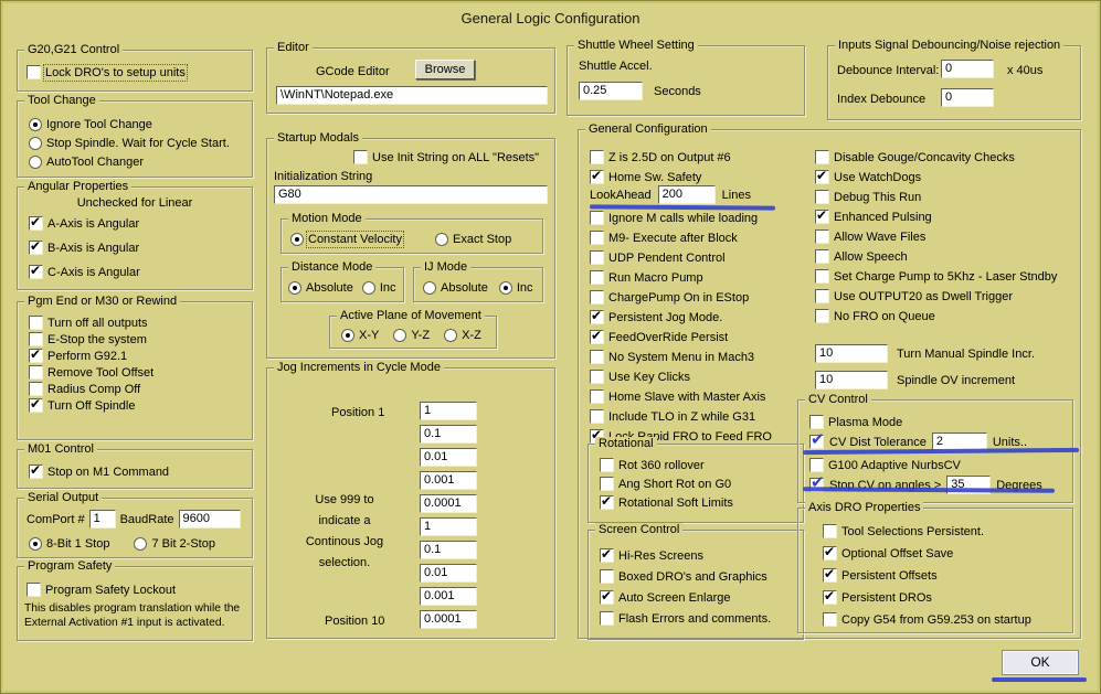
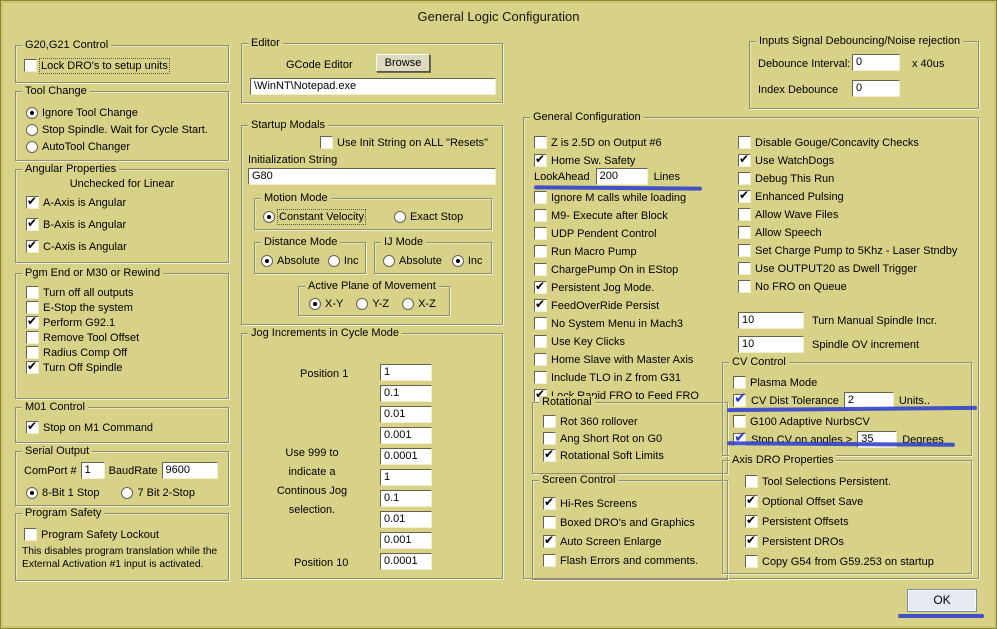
  General Logic Configuration
  G20,G21 Control
  Lock DRO's to setup units
  Tool Change
  Ignore Tool Change
  Stop Spindle. Wait for Cycle Start.
  AutoTool Changer
  Angular Properties
  Unchecked for Linear
  A-Axis is Angular
  B-Axis is Angular
  C-Axis is Angular
  Pgm End or M30 or Rewind
  Turn off all outputs
  E-Stop the system
  Perform G92.1
  Remove Tool Offset
  Radius Comp Off
  Turn Off Spindle
  M01 Control
  Stop on M1 Command
  Serial Output
  ComPort #
  1
  BaudRate
  9600
  8-Bit 1 Stop
  7 Bit 2-Stop
  Program Safety
  Program Safety Lockout
  This disables program translation while the
  External Activation #1 input is activated.
  Editor
  GCode Editor
  Browse
  \WinNT\Notepad.exe
  Startup Modals
  Use Init String on ALL "Resets"
  Initialization String
  G80
  Motion Mode
  Constant Velocity
  Exact Stop
  Distance Mode
  Absolute
  Inc
  IJ Mode
  Absolute
  Inc
  Active Plane of Movement
  X-Y
  Y-Z
  X-Z
  Jog Increments in Cycle Mode
  Position 1
  1
  0.1
  0.01
  0.001
  0.0001
  1
  0.1
  0.01
  0.001
  0.0001
  Use 999 to
  indicate a
  Continous Jog
  selection.
  Position 10
- Shuttle Wheel Setting
- Shuttle Accel.
- 0.25
- Seconds
  Inputs Signal Debouncing/Noise rejection
  Debounce Interval:
  0
  x 40us
  Index Debounce
  0
  General Configuration
  Z is 2.5D on Output #6
  Home Sw. Safety
  LookAhead
  200
  Lines
  Ignore M calls while loading
  M9- Execute after Block
  UDP Pendent Control
  Run Macro Pump
  ChargePump On in EStop
  Persistent Jog Mode.
  FeedOverRide Persist
  No System Menu in Mach3
  Use Key Clicks
  Home Slave with Master Axis
- Include TLO in Z while G31
+ Include TLO in Z from G31
  Rotational
  Rot 360 rollover
  Ang Short Rot on G0
  Rotational Soft Limits
  Screen Control
  Hi-Res Screens
  Boxed DRO's and Graphics
  Auto Screen Enlarge
  Flash Errors and comments.
  Disable Gouge/Concavity Checks
  Use WatchDogs
  Debug This Run
  Enhanced Pulsing
  Allow Wave Files
  Allow Speech
  Set Charge Pump to 5Khz - Laser Stndby
  Use OUTPUT20 as Dwell Trigger
  No FRO on Queue
  10
  Turn Manual Spindle Incr.
  10
  Spindle OV increment
  CV Control
  Plasma Mode
  CV Dist Tolerance
  2
  Units..
  G100 Adaptive NurbsCV
  Stop CV on angles >
  35
  Degrees
  Axis DRO Properties
  Tool Selections Persistent.
  Optional Offset Save
  Persistent Offsets
  Persistent DROs
  Copy G54 from G59.253 on startup
  OK
